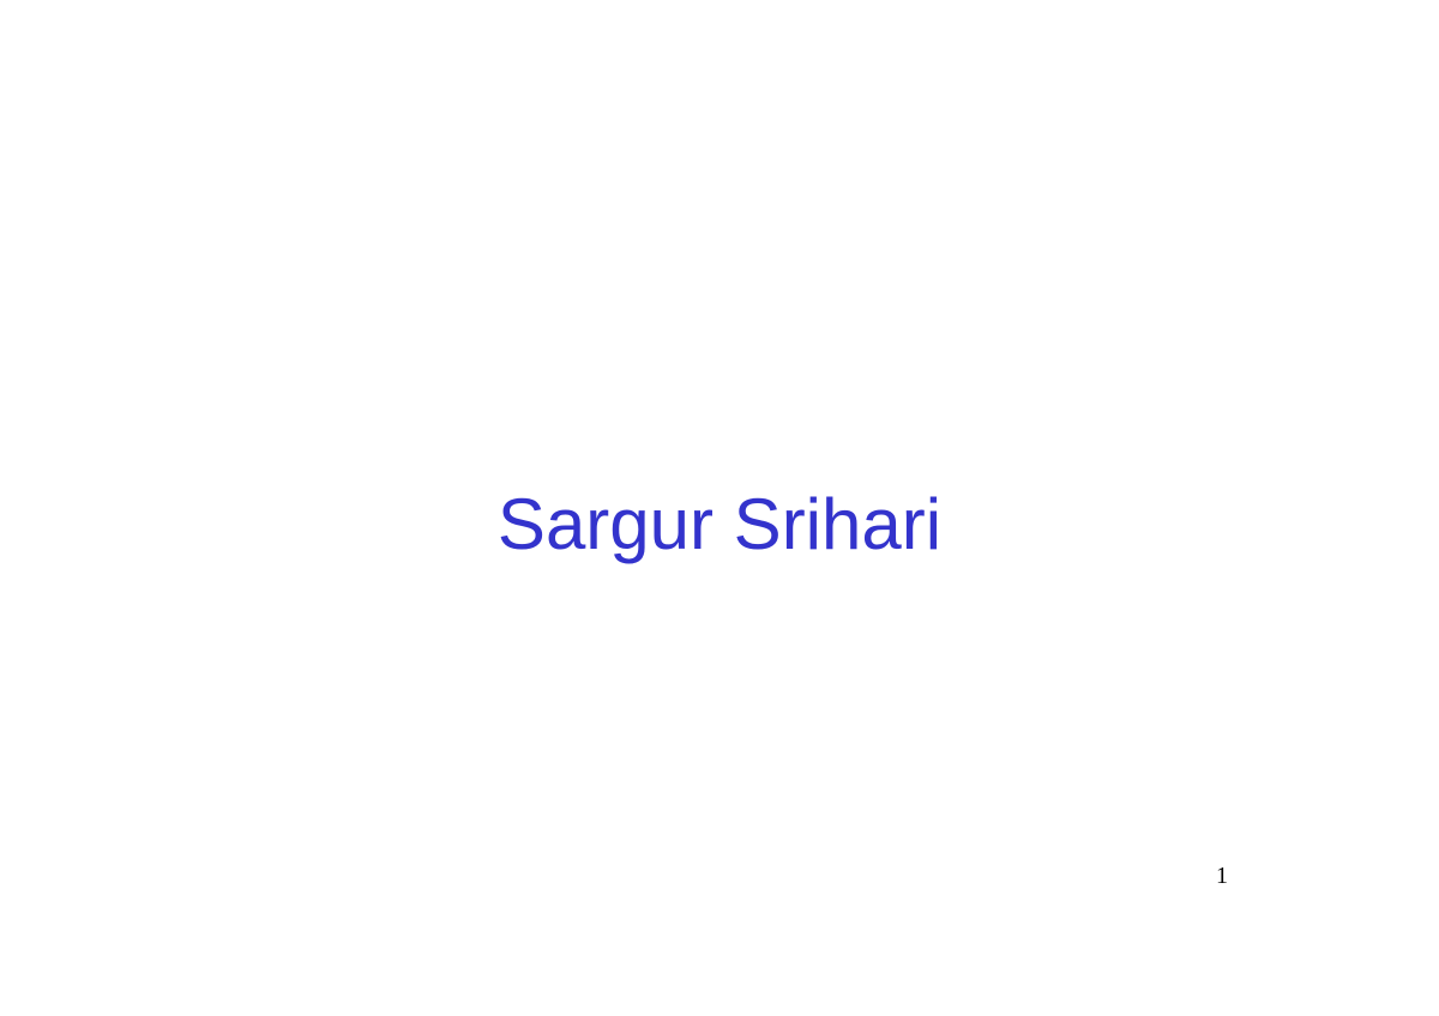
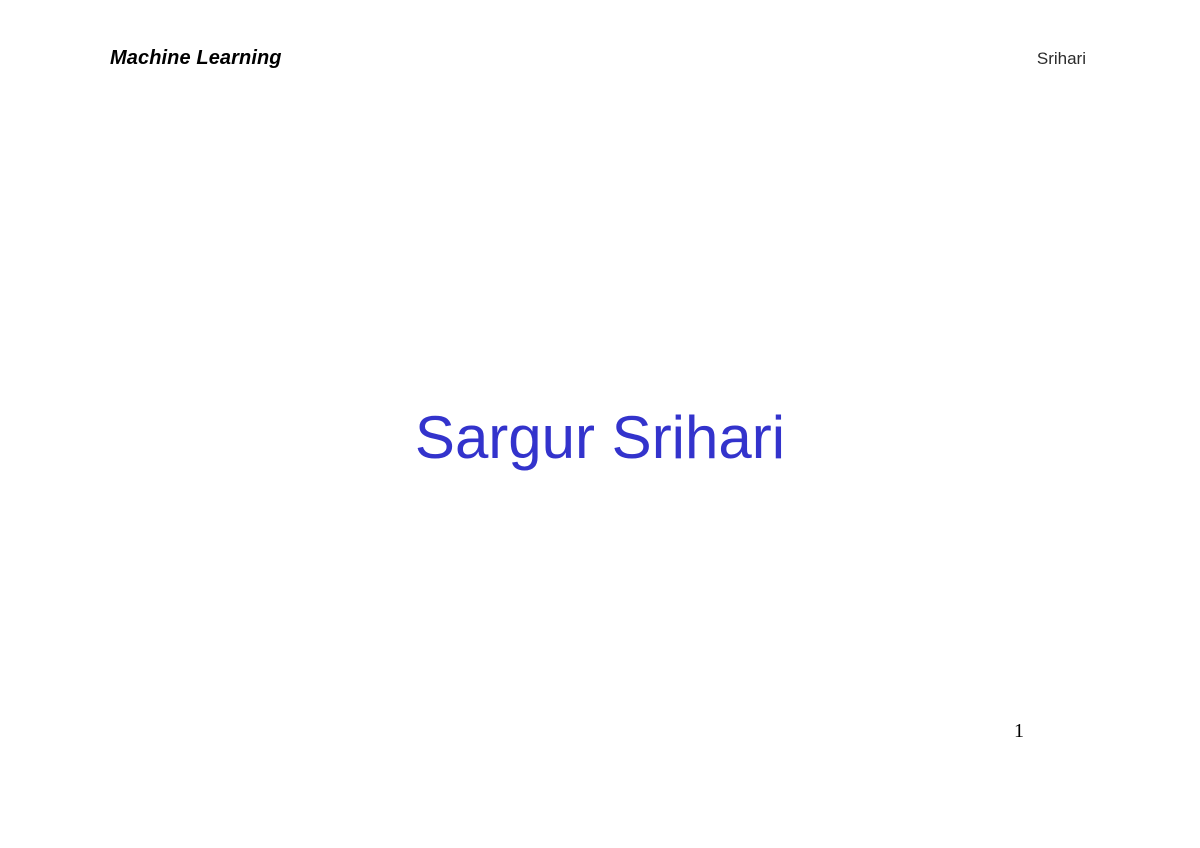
+ Machine Learning
+ Srihari
  Sargur Srihari
  1
